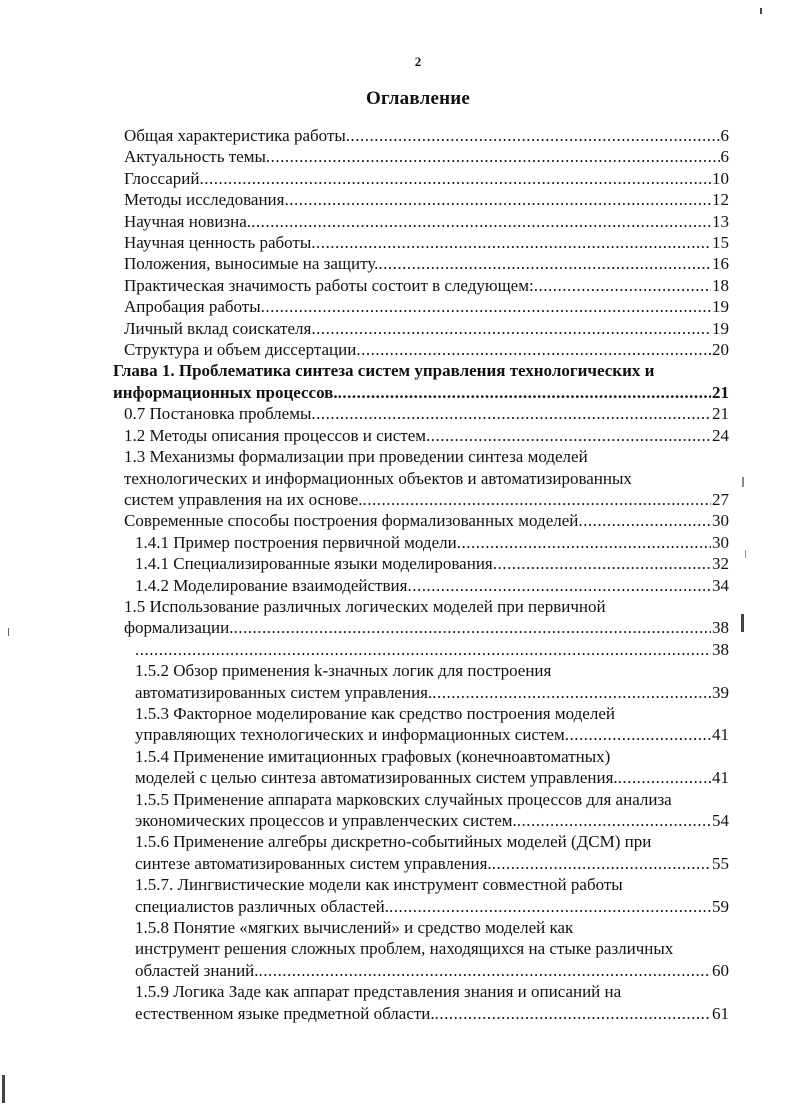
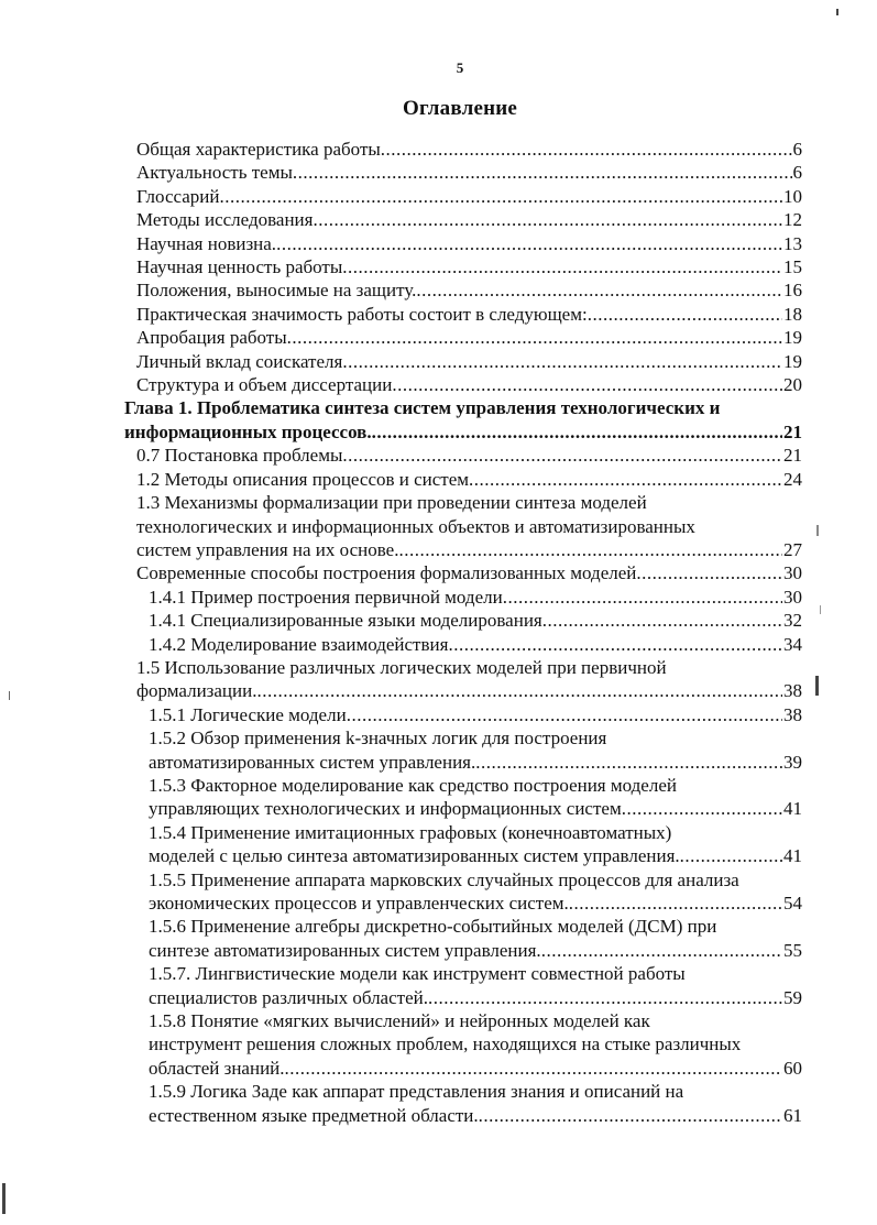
- 2
+ 5
  Оглавление
  Общая характеристика работы
  6
  Актуальность темы
  6
  Глоссарий
  10
  Методы исследования
  12
  Научная новизна.
  13
  Научная ценность работы
  15
  Положения, выносимые на защиту.
  16
  Практическая значимость работы состоит в следующем:
  18
  Апробация работы
  19
  Личный вклад соискателя
  19
  Структура и объем диссертации
  20
  Глава 1. Проблематика синтеза систем управления технологических и
  информационных процессов.
  21
  0.7 Постановка проблемы
  21
  1.2 Методы описания процессов и систем
  24
  1.3 Механизмы формализации при проведении синтеза моделей
  технологических и информационных объектов и автоматизированных
  систем управления на их основе.
  27
  Современные способы построения формализованных моделей
  30
  1.4.1 Пример построения первичной модели
  30
  1.4.1 Специализированные языки моделирования
  32
  1.4.2 Моделирование взаимодействия
  34
  1.5 Использование различных логических моделей при первичной
  формализации.
  38
+ 1.5.1 Логические модели
  38
  1.5.2 Обзор применения k-значных логик для построения
  автоматизированных систем управления.
  39
  1.5.3 Факторное моделирование как средство построения моделей
  управляющих технологических и информационных систем
  41
  1.5.4 Применение имитационных графовых (конечноавтоматных)
  моделей с целью синтеза автоматизированных систем управления.
  41
  1.5.5 Применение аппарата марковских случайных процессов для анализа
  экономических процессов и управленческих систем.
  54
  1.5.6 Применение алгебры дискретно-событийных моделей (ДСМ) при
  синтезе автоматизированных систем управления.
  55
  1.5.7. Лингвистические модели как инструмент совместной работы
  специалистов различных областей.
  59
- 1.5.8 Понятие «мягких вычислений» и средство моделей как
+ 1.5.8 Понятие «мягких вычислений» и нейронных моделей как
  инструмент решения сложных проблем, находящихся на стыке различных
  областей знаний.
  60
  1.5.9 Логика Заде как аппарат представления знания и описаний на
  естественном языке предметной области.
  61
